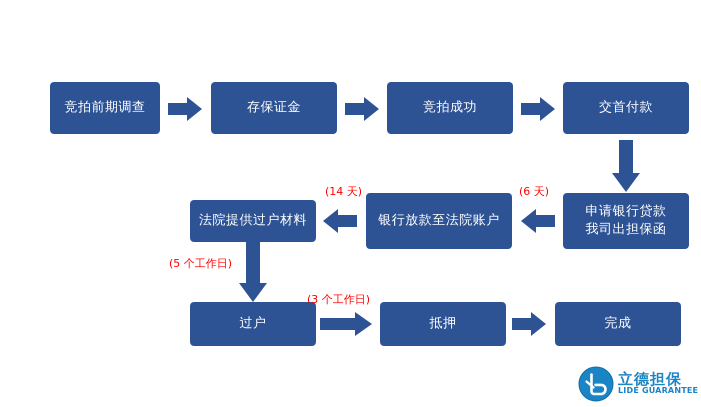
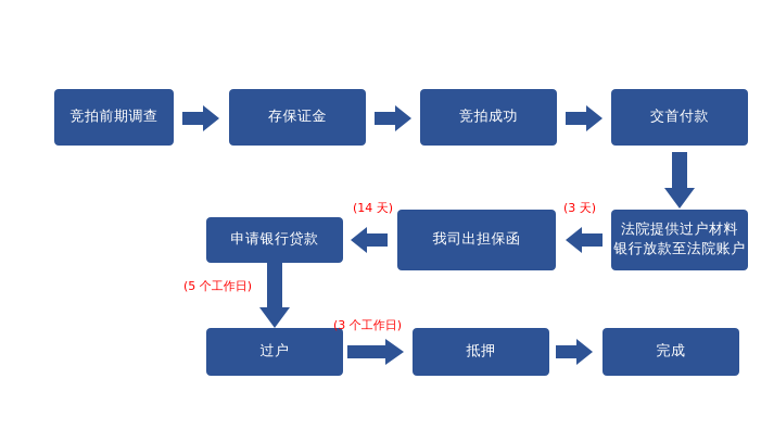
  竞拍前期调查
  存保证金
  竞拍成功
  交首付款
- 申请银行贷款
+ 法院提供过户材料
- 我司出担保函
+ 银行放款至法院账户
- (6 天)
+ (3 天)
- 银行放款至法院账户
+ 我司出担保函
  (14 天)
- 法院提供过户材料
+ 申请银行贷款
  (5 个工作日)
  过户
  (3 个工作日)
  抵押
  完成
- 立德担保
- LIDE GUARANTEE
